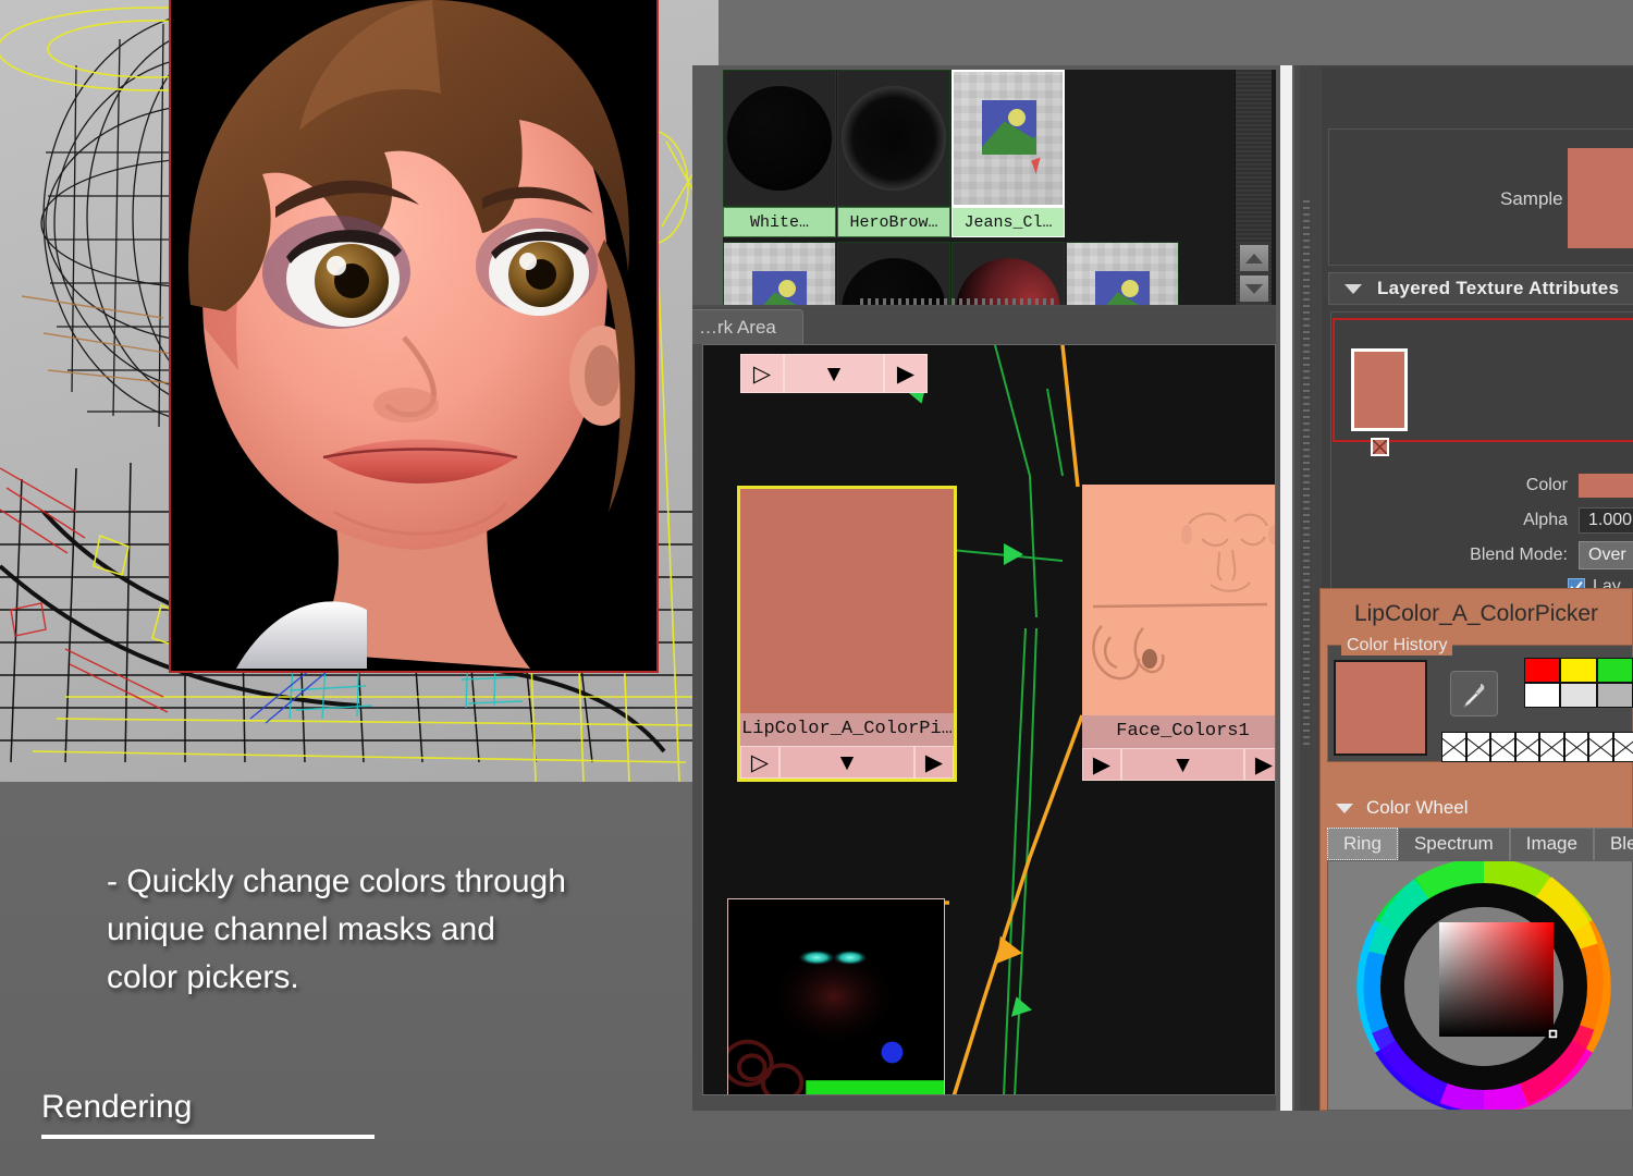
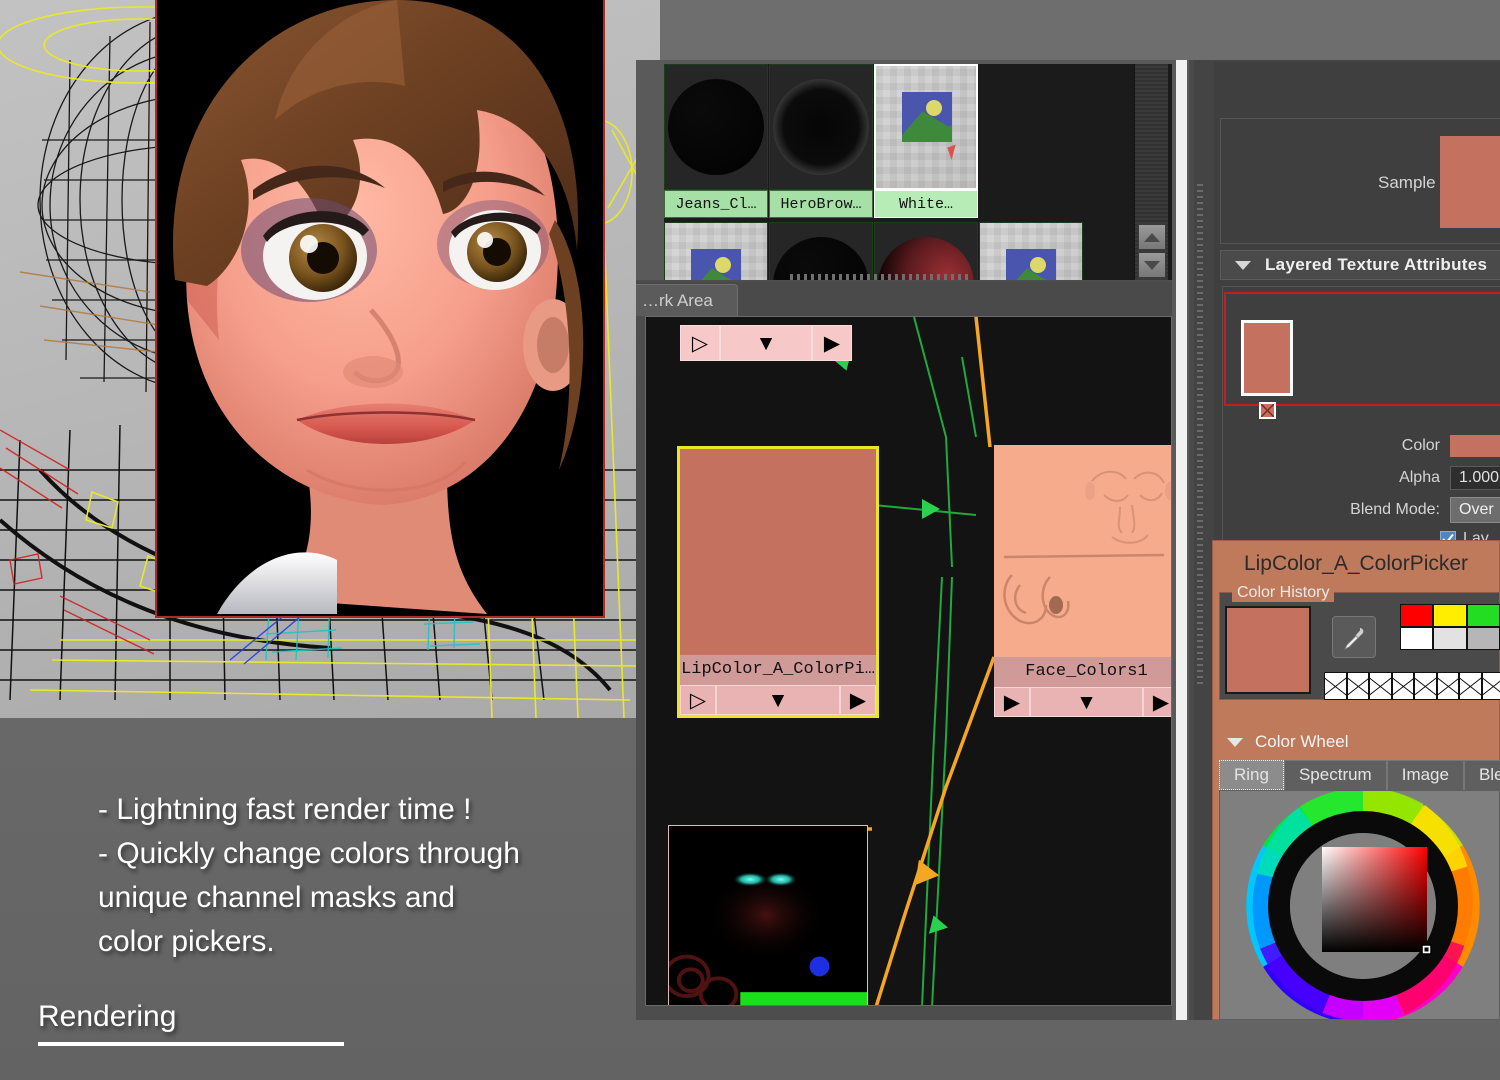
- White…
+ Jeans_Cl…
  HeroBrow…
- Jeans_Cl…
+ White…
  …rk Area
  ▷
  ▼
  ▶
  LipColor_A_ColorPi…
  ▷
  ▼
  ▶
  Face_Colors1
  ▶
  ▼
  ▶
  Sample
  Layered Texture Attributes
  Color
  Alpha
  1.000
  Blend Mode:
  Over
  Lay…
  LipColor_A_ColorPicker
  Color History
  Color Wheel
  Ring
  Spectrum
  Image
  Ble
+ - Lightning fast render time !
  - Quickly change colors through
  unique channel masks and
  color pickers.
  Rendering
